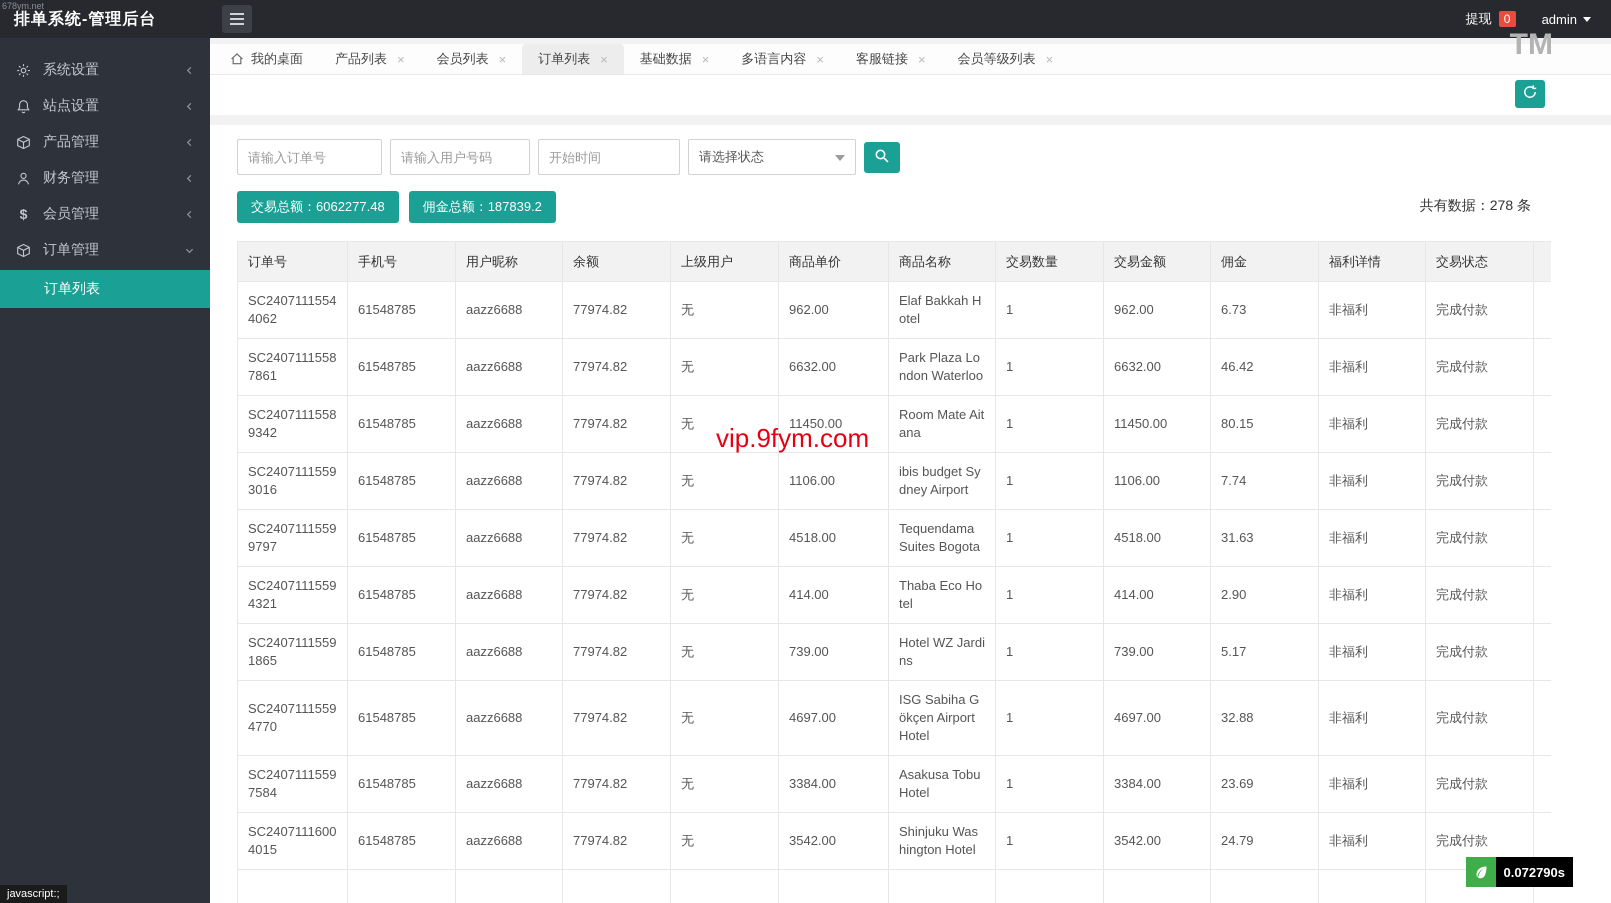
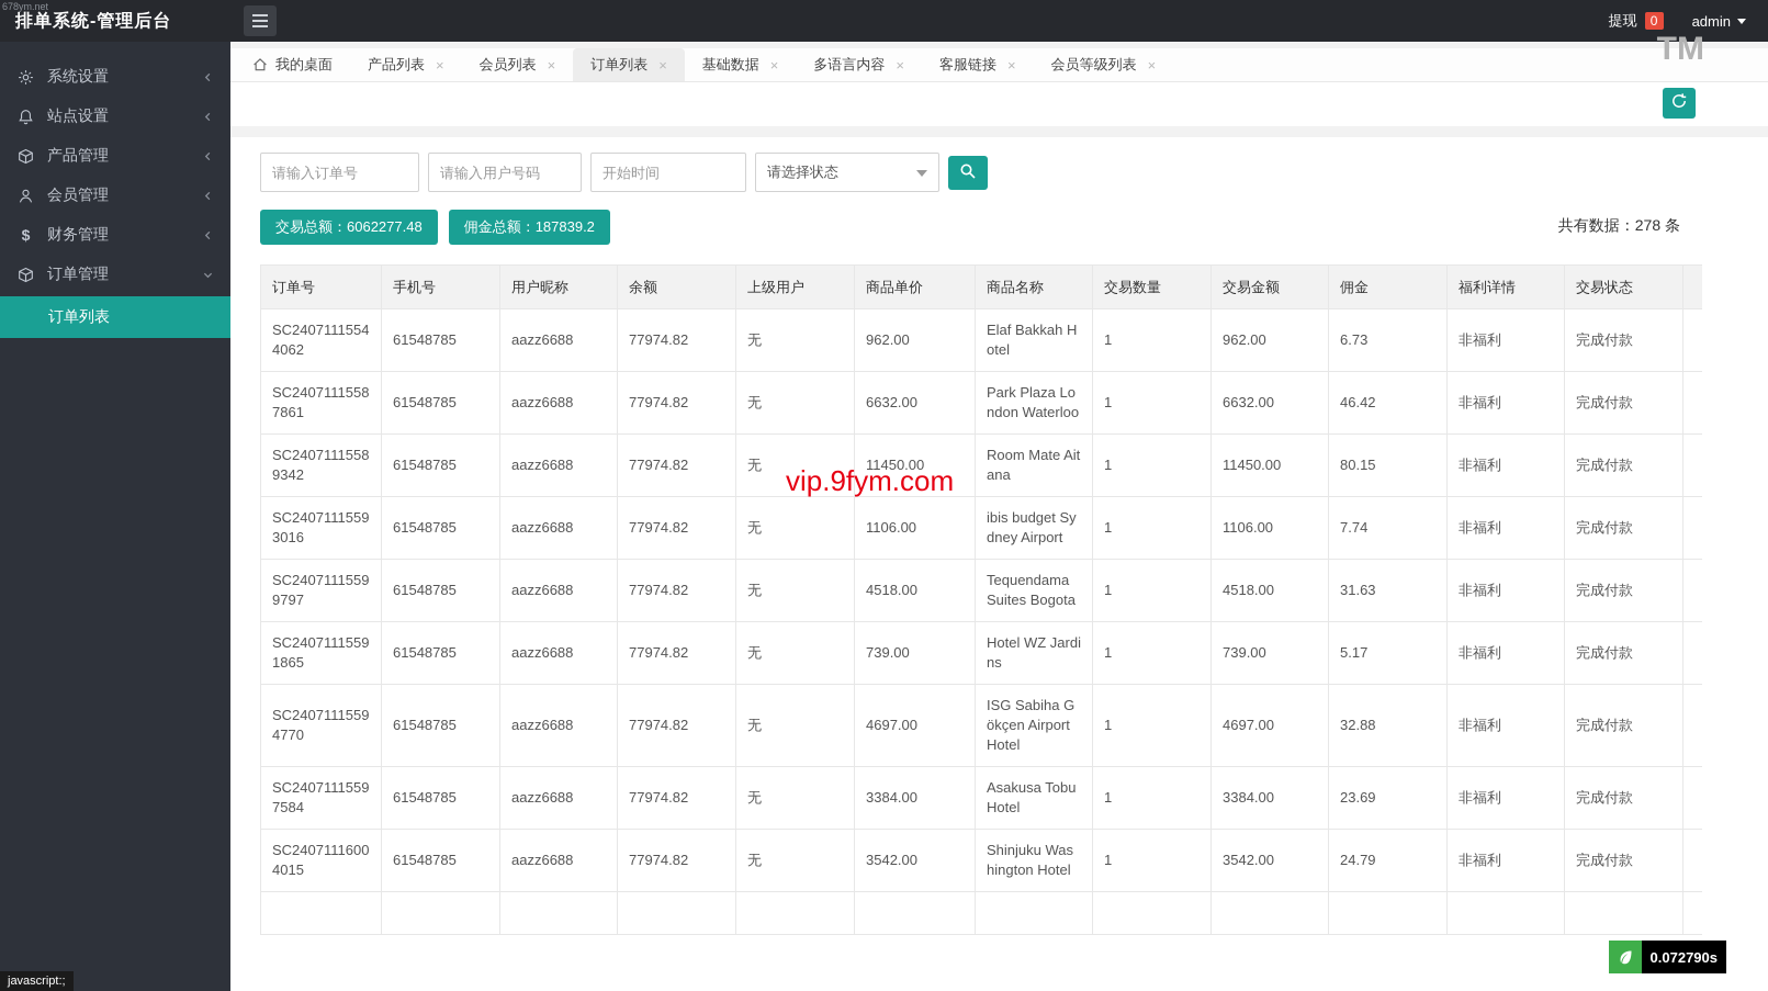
  排单系统-管理后台
  提现
  0
  admin
  系统设置
  站点设置
  产品管理
- 财务管理
+ 会员管理
  $
- 会员管理
+ 财务管理
  订单管理
  订单列表
  我的桌面
  产品列表
  ×
  会员列表
  ×
  订单列表
  ×
  基础数据
  ×
  多语言内容
  ×
  客服链接
  ×
  会员等级列表
  ×
  请输入订单号
  请输入用户号码
  开始时间
  请选择状态
  交易总额：6062277.48
  佣金总额：187839.2
  共有数据：278 条
  订单号	手机号	用户昵称	余额	上级用户	商品单价	商品名称	交易数量	交易金额	佣金	福利详情	交易状态
  SC24071115544062	61548785	aazz6688	77974.82	无	962.00	Elaf Bakkah Hotel	1	962.00	6.73	非福利	完成付款
  SC24071115587861	61548785	aazz6688	77974.82	无	6632.00	Park Plaza London Waterloo	1	6632.00	46.42	非福利	完成付款
  SC24071115589342	61548785	aazz6688	77974.82	无	11450.00	Room Mate Aitana	1	11450.00	80.15	非福利	完成付款
  SC24071115593016	61548785	aazz6688	77974.82	无	1106.00	ibis budget Sydney Airport	1	1106.00	7.74	非福利	完成付款
  SC24071115599797	61548785	aazz6688	77974.82	无	4518.00	Tequendama Suites Bogota	1	4518.00	31.63	非福利	完成付款
- SC24071115594321	61548785	aazz6688	77974.82	无	414.00	Thaba Eco Hotel	1	414.00	2.90	非福利	完成付款
  SC24071115591865	61548785	aazz6688	77974.82	无	739.00	Hotel WZ Jardins	1	739.00	5.17	非福利	完成付款
  SC24071115594770	61548785	aazz6688	77974.82	无	4697.00	ISG Sabiha Gökçen Airport Hotel	1	4697.00	32.88	非福利	完成付款
  SC24071115597584	61548785	aazz6688	77974.82	无	3384.00	Asakusa Tobu Hotel	1	3384.00	23.69	非福利	完成付款
  SC24071116004015	61548785	aazz6688	77974.82	无	3542.00	Shinjuku Washington Hotel	1	3542.00	24.79	非福利	完成付款
  678ym.net
  TM
  vip.9fym.com
  javascript:;
  0.072790s
